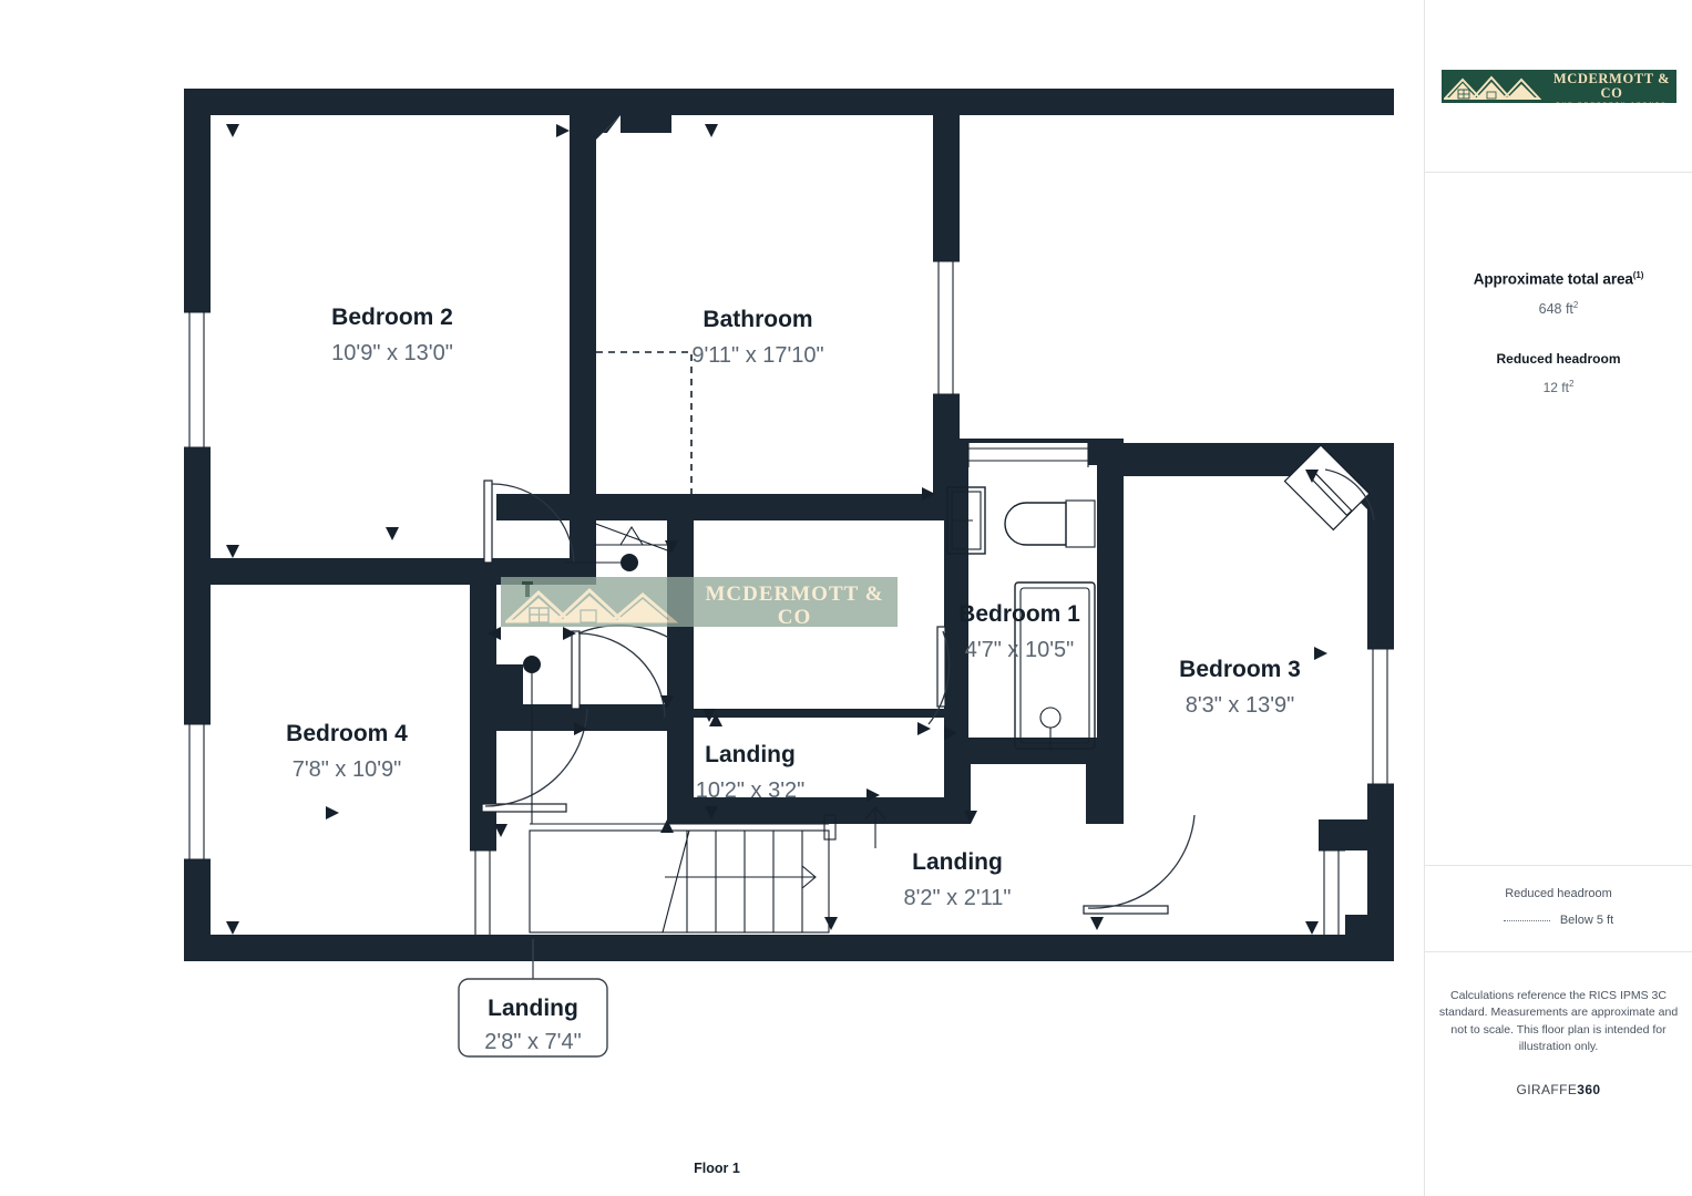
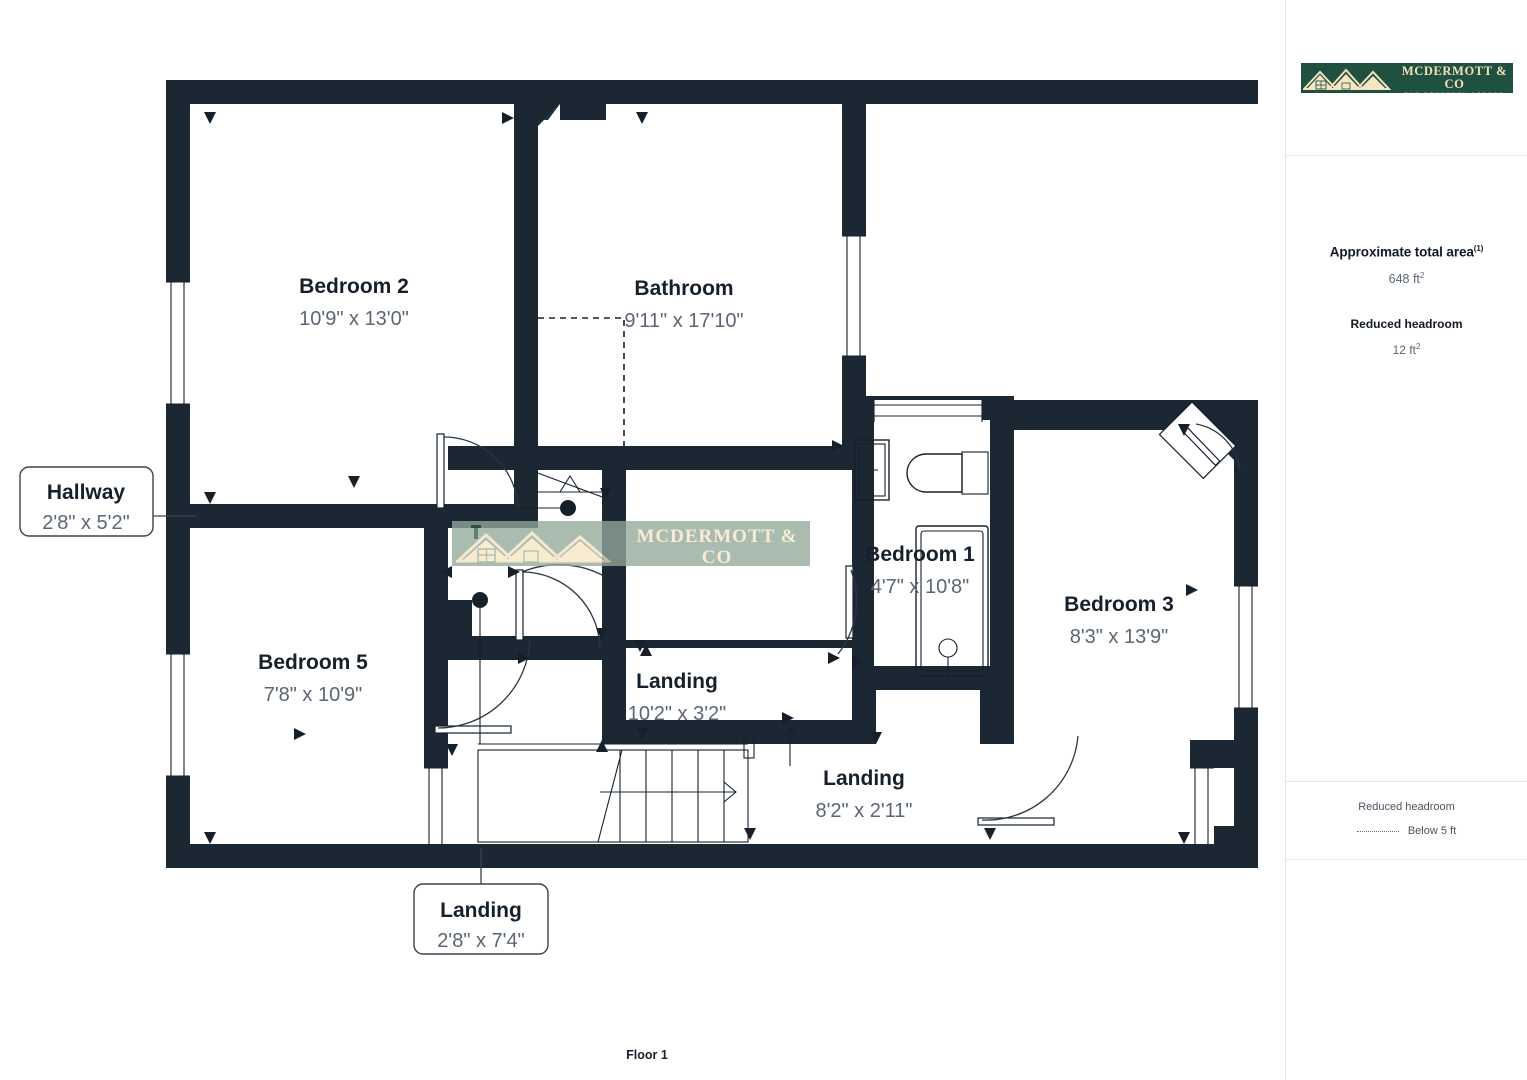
  Bedroom 2
  10'9" x 13'0"
  Bathroom
  9'11" x 17'10"
- Bedroom 4
+ Bedroom 5
  7'8" x 10'9"
  Bedroom 3
  8'3" x 13'9"
  Bedroom 1
- 4'7" x 10'5"
+ 4'7" x 10'8"
  Landing
  10'2" x 3'2"
  Landing
  8'2" x 2'11"
+ Hallway
+ 2'8" x 5'2"
  Landing
  2'8" x 7'4"
  Floor 1
  MCDERMOTT & CO
  MCDERMOTT & CO
  Approximate total area(1)
  648 ft2
  Reduced headroom
  12 ft2
  Reduced headroom
  Below 5 ft
- Calculations reference the RICS IPMS 3C standard. Measurements are approximate and not to scale. This floor plan is intended for illustration only.
- GIRAFFE360
